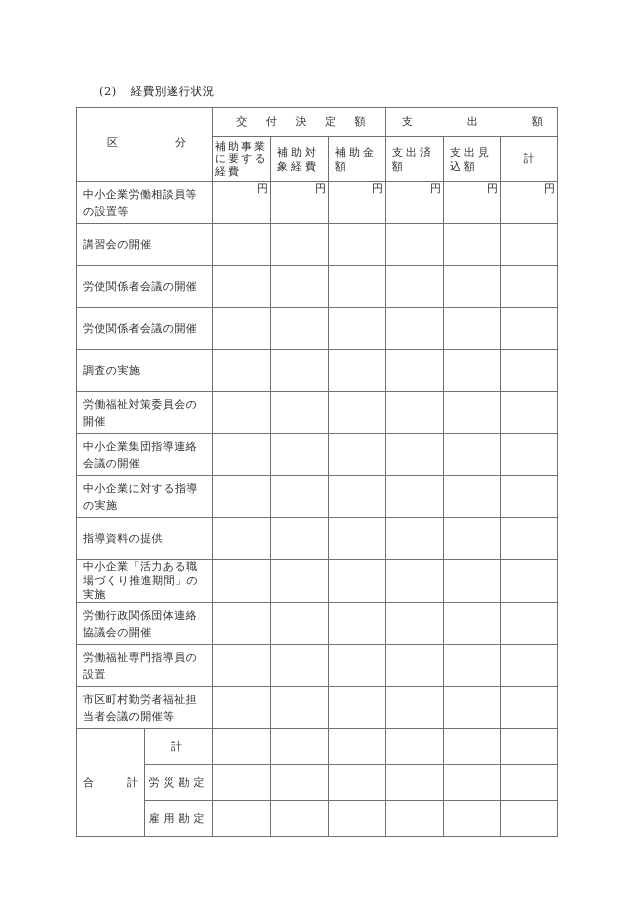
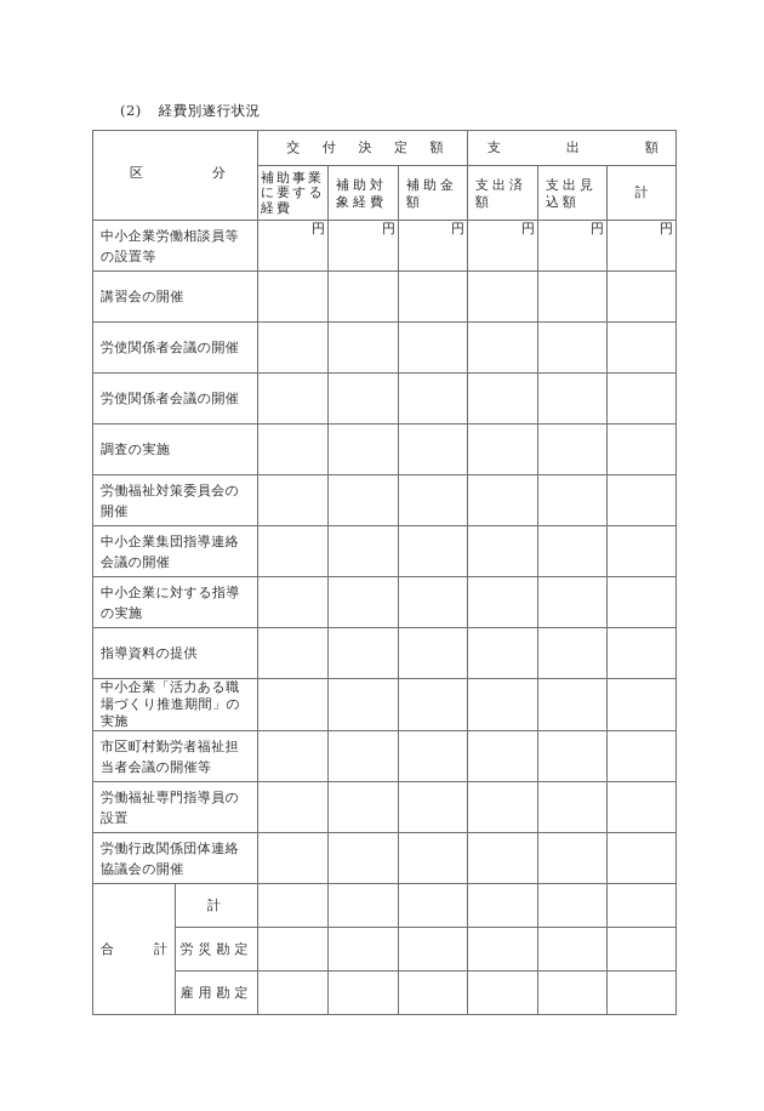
  (2) 経費別遂行状況
  区 分	交 付 決 定 額	支 出 額
  補助事業に要する経費	補助対象経費	補助金額	支出済額	支出見込額	計
  中小企業労働相談員等の設置等	円	円	円	円	円	円
  講習会の開催
  労使関係者会議の開催
  労使関係者会議の開催
  調査の実施
  労働福祉対策委員会の開催
  中小企業集団指導連絡会議の開催
  中小企業に対する指導の実施
  指導資料の提供
  中小企業「活力ある職場づくり推進期間」の実施
- 労働行政関係団体連絡協議会の開催
+ 市区町村勤労者福祉担当者会議の開催等
  労働福祉専門指導員の設置
- 市区町村勤労者福祉担当者会議の開催等
+ 労働行政関係団体連絡協議会の開催
  合 計	計
  労災勘定
  雇用勘定
